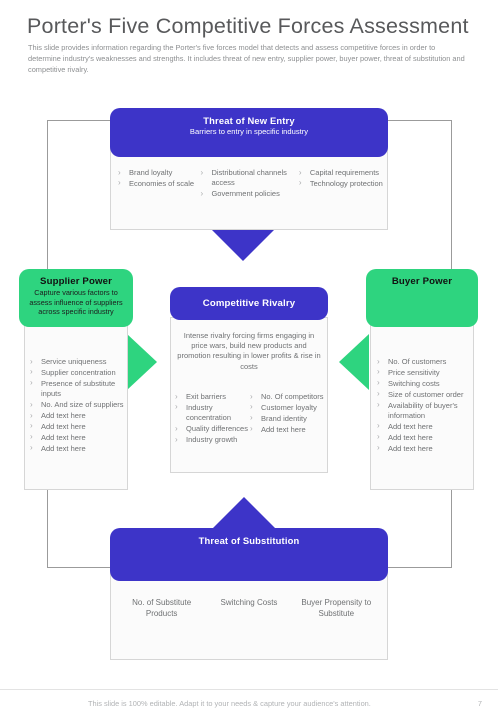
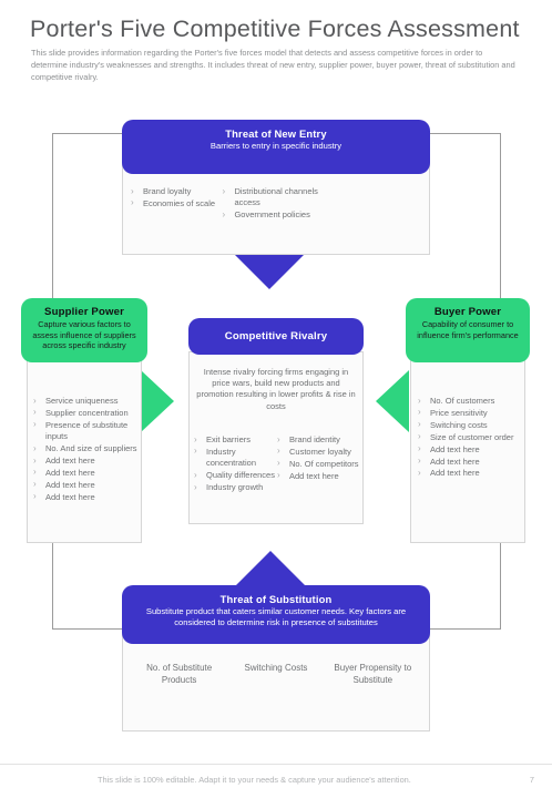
  Porter's Five Competitive Forces Assessment
  This slide provides information regarding the Porter's five forces model that detects and assess competitive forces in order to determine industry's weaknesses and strengths. It includes threat of new entry, supplier power, buyer power, threat of substitution and competitive rivalry.
  Threat of New Entry
  Barriers to entry in specific industry
  Brand loyalty
  Economies of scale
  Distributional channels access
  Government policies
- Capital requirements
- Technology protection
  Supplier Power
  Capture various factors to assess influence of suppliers across specific industry
  Service uniqueness
  Supplier concentration
  Presence of substitute inputs
  No. And size of suppliers
  Add text here
  Add text here
  Add text here
  Add text here
  Buyer Power
+ Capability of consumer to influence firm's performance
  No. Of customers
  Price sensitivity
  Switching costs
  Size of customer order
- Availability of buyer's information
  Add text here
  Add text here
  Add text here
  Competitive Rivalry
  Intense rivalry forcing firms engaging in price wars, build new products and promotion resulting in lower profits & rise in costs
  Exit barriers
  Industry concentration
  Quality differences
  Industry growth
- No. Of competitors
+ Brand identity
  Customer loyalty
- Brand identity
+ No. Of competitors
  Add text here
  Threat of Substitution
+ Substitute product that caters similar customer needs. Key factors are considered to determine risk in presence of substitutes
  No. of Substitute Products
  Switching Costs
  Buyer Propensity to Substitute
  This slide is 100% editable. Adapt it to your needs & capture your audience's attention.
  7
